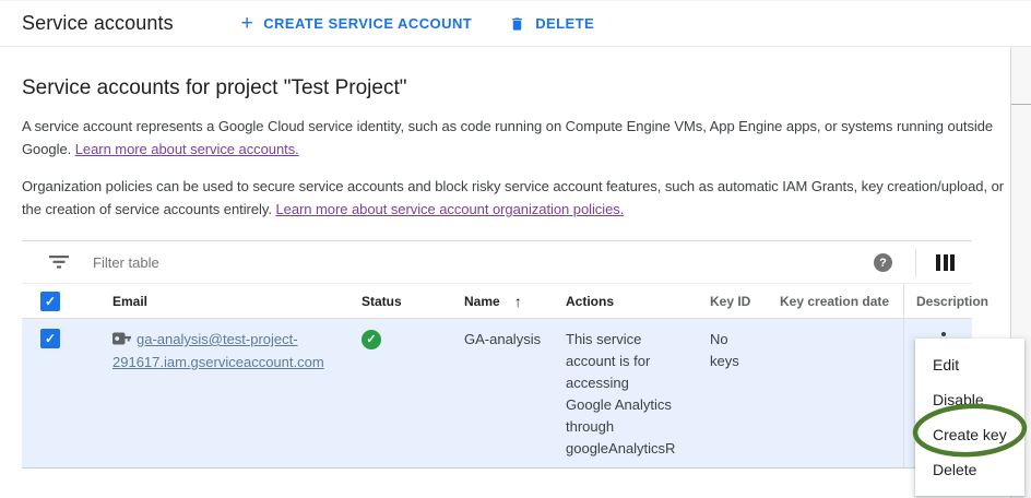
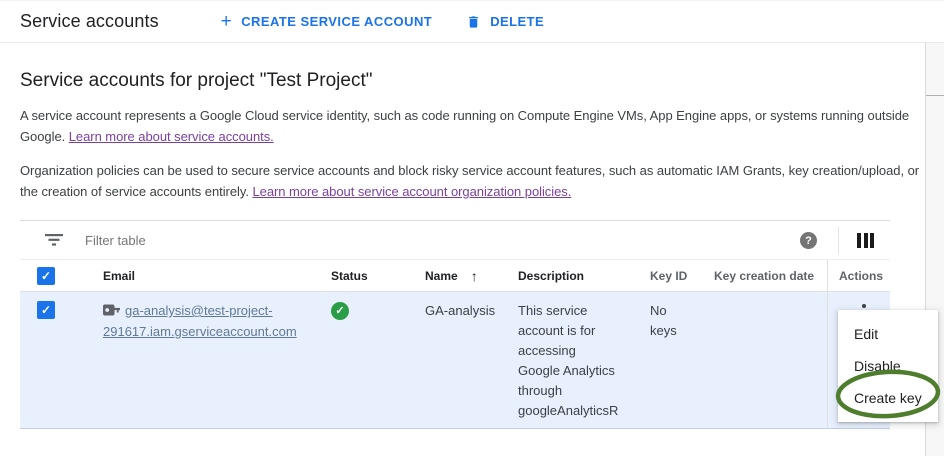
  Service accounts
  +
  CREATE SERVICE ACCOUNT
  DELETE
  Service accounts for project "Test Project"
  A service account represents a Google Cloud service identity, such as code running on Compute Engine VMs, App Engine apps, or systems running outside Google. Learn more about service accounts.
  Organization policies can be used to secure service accounts and block risky service account features, such as automatic IAM Grants, key creation/upload, or the creation of service accounts entirely. Learn more about service account organization policies.
  Filter table
  ?
  ✓
  Email
  Status
  Name
  ↑
- Actions
+ Description
  Key ID
  Key creation date
- Description
+ Actions
  ✓
  ga-analysis@test-project-291617.iam.gserviceaccount.com
  ✓
  GA-analysis
  This service
  account is for
  accessing
  Google Analytics
  through
  googleAnalyticsR
  No keys
  Edit
  Disable
  Create key
- Delete
